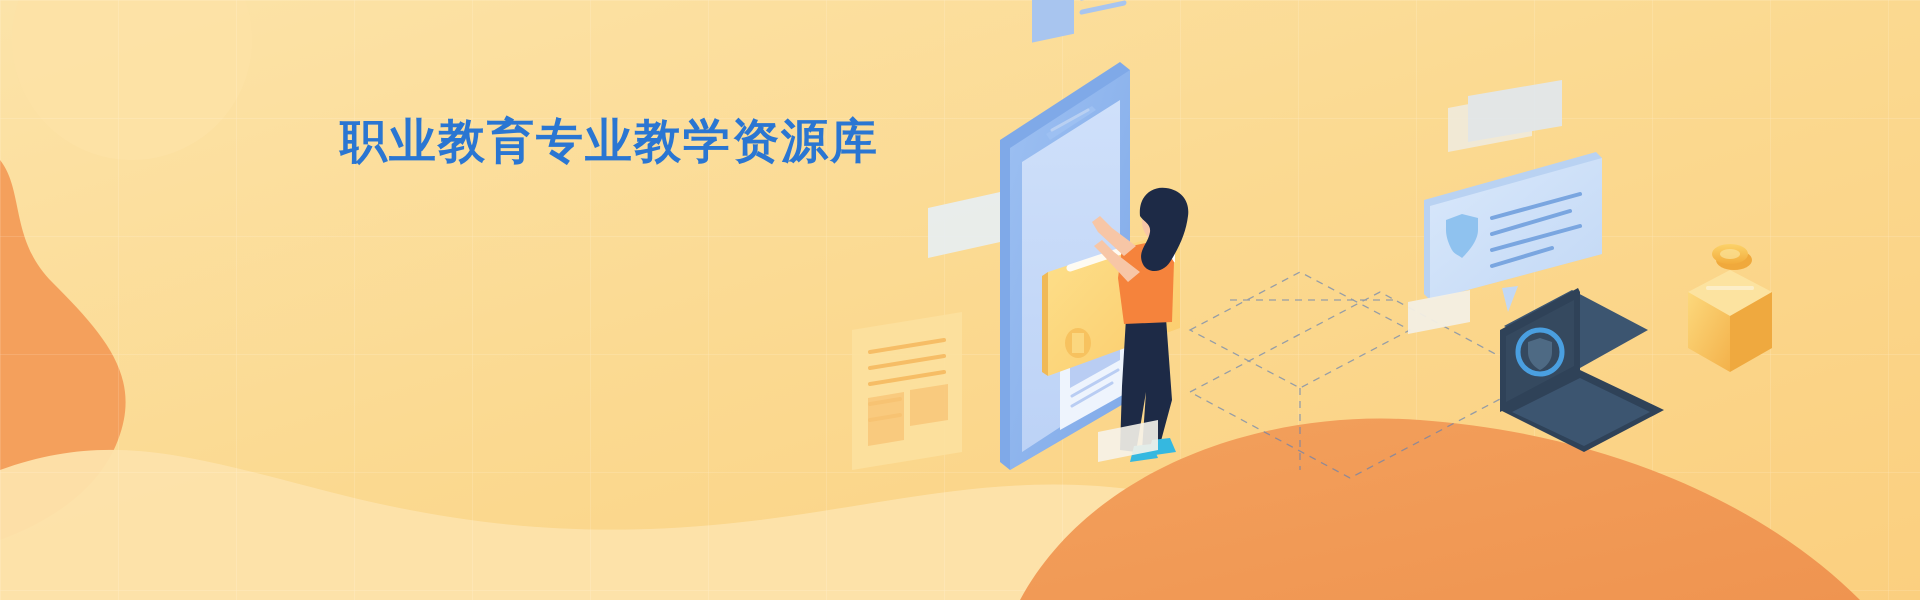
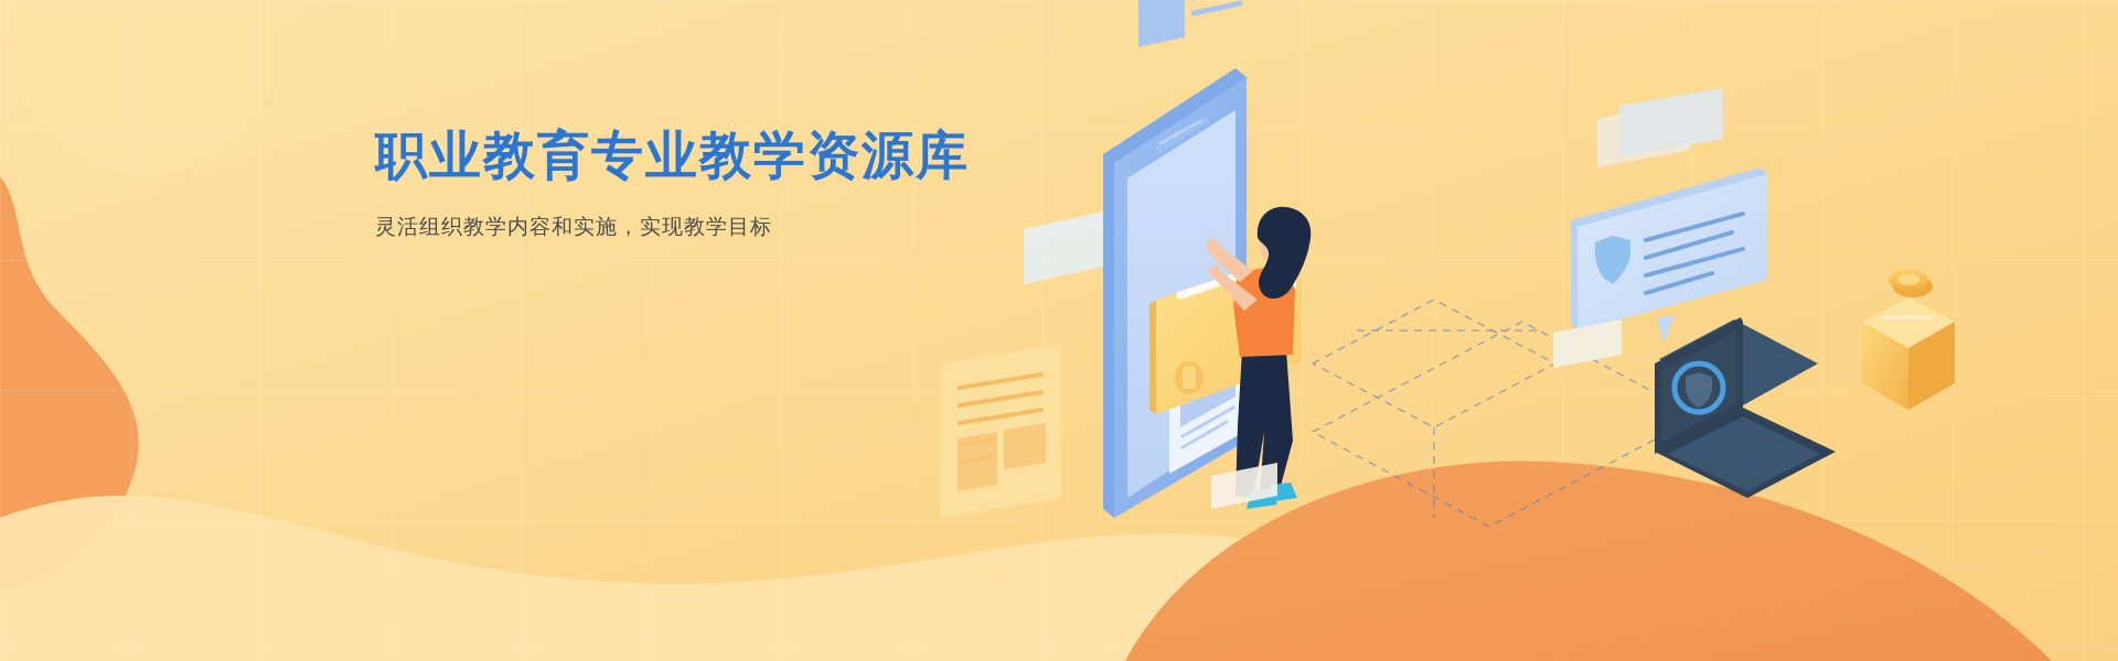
  职业教育专业教学资源库
+ 灵活组织教学内容和实施，实现教学目标
